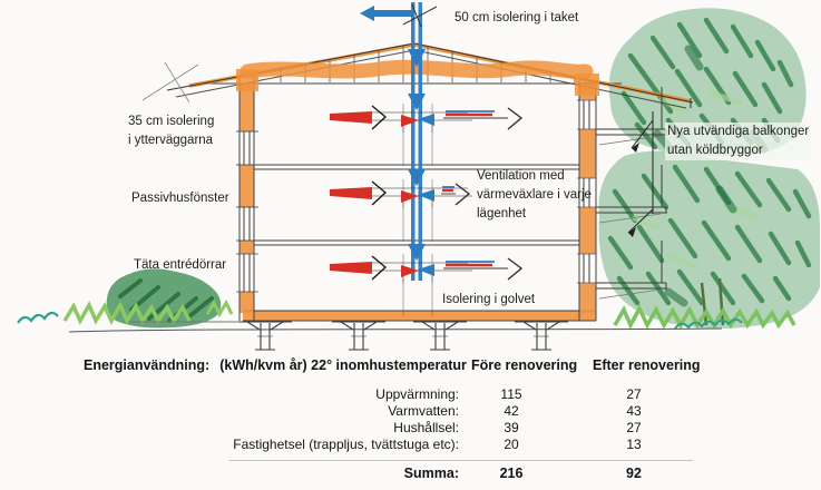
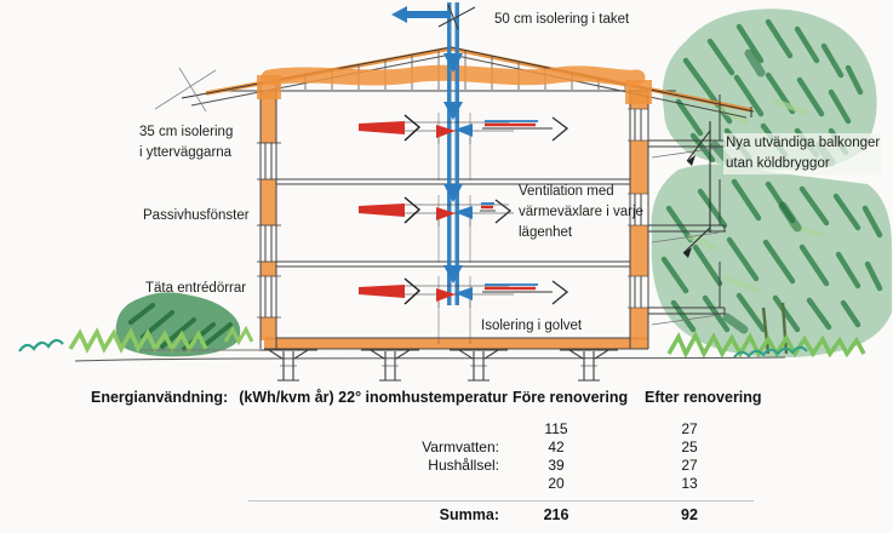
  50 cm isolering i taket
  35 cm isolering
  i ytterväggarna
  Passivhusfönster
  Täta entrédörrar
  Ventilation med
  värmeväxlare i varje
  lägenhet
  Isolering i golvet
  Nya utvändiga balkonger
  utan köldbryggor
  Energianvändning: (kWh/kvm år) 22° inomhustemperatur
  Före renovering
  Efter renovering
- Uppvärmning:
  115
  27
  Varmvatten:
  42
- 43
+ 25
  Hushållsel:
  39
  27
- Fastighetsel (trappljus, tvättstuga etc):
  20
  13
  Summa:
  216
  92
